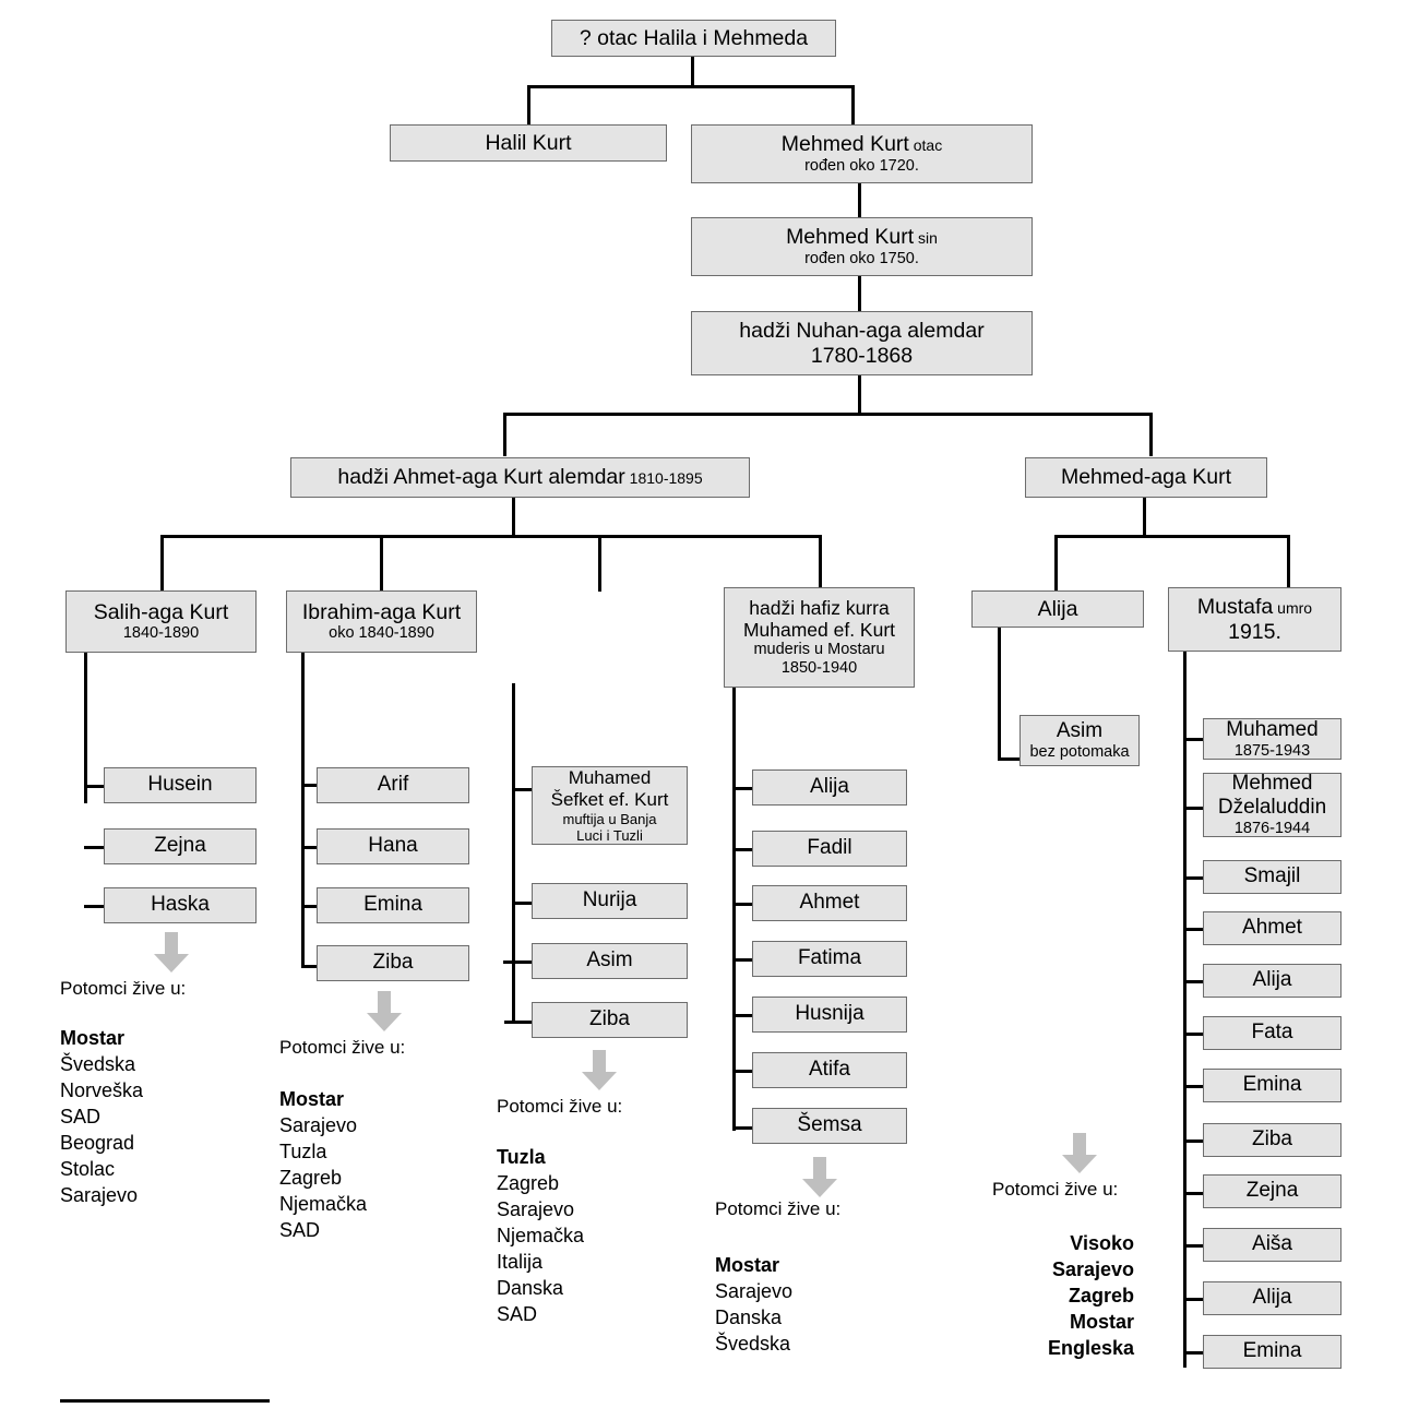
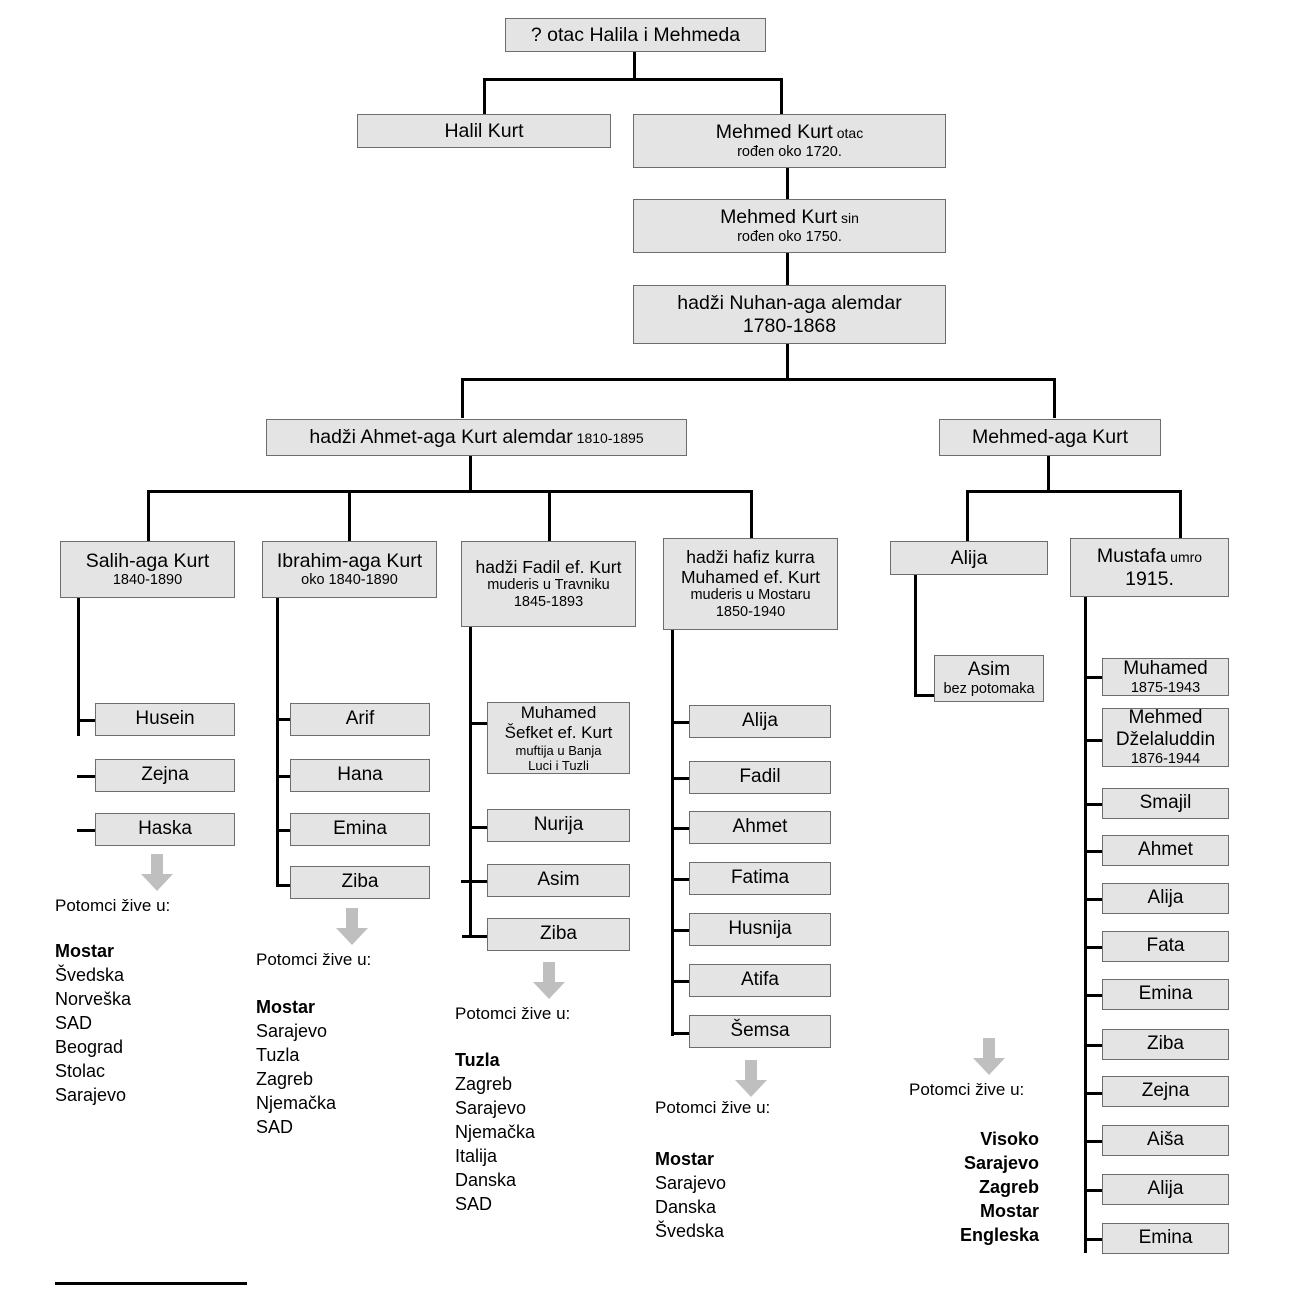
  ? otac Halila i Mehmeda
  Halil Kurt
  Mehmed Kurt otac
  rođen oko 1720.
  Mehmed Kurt sin
  rođen oko 1750.
  hadži Nuhan-aga alemdar
  1780-1868
  hadži Ahmet-aga Kurt alemdar 1810-1895
  Mehmed-aga Kurt
  Salih-aga Kurt
  1840-1890
  Ibrahim-aga Kurt
  oko 1840-1890
+ hadži Fadil ef. Kurt
+ muderis u Travniku
+ 1845-1893
  hadži hafiz kurra
  Muhamed ef. Kurt
  muderis u Mostaru
  1850-1940
  Alija
  Mustafa umro
  1915.
  Husein
  Zejna
  Haska
  Potomci žive u:
  Mostar
  Švedska
  Norveška
  SAD
  Beograd
  Stolac
  Sarajevo
  Arif
  Hana
  Emina
  Ziba
  Potomci žive u:
  Mostar
  Sarajevo
  Tuzla
  Zagreb
  Njemačka
  SAD
  Muhamed
  Šefket ef. Kurt
  muftija u Banja
  Luci i Tuzli
  Nurija
  Asim
  Ziba
  Potomci žive u:
  Tuzla
  Zagreb
  Sarajevo
  Njemačka
  Italija
  Danska
  SAD
  Alija
  Fadil
  Ahmet
  Fatima
  Husnija
  Atifa
  Šemsa
  Potomci žive u:
  Mostar
  Sarajevo
  Danska
  Švedska
  Asim
  bez potomaka
  Potomci žive u:
  Visoko
  Sarajevo
  Zagreb
  Mostar
  Engleska
  Muhamed
  1875-1943
  Mehmed
  Dželaluddin
  1876-1944
  Smajil
  Ahmet
  Alija
  Fata
  Emina
  Ziba
  Zejna
  Aiša
  Alija
  Emina
